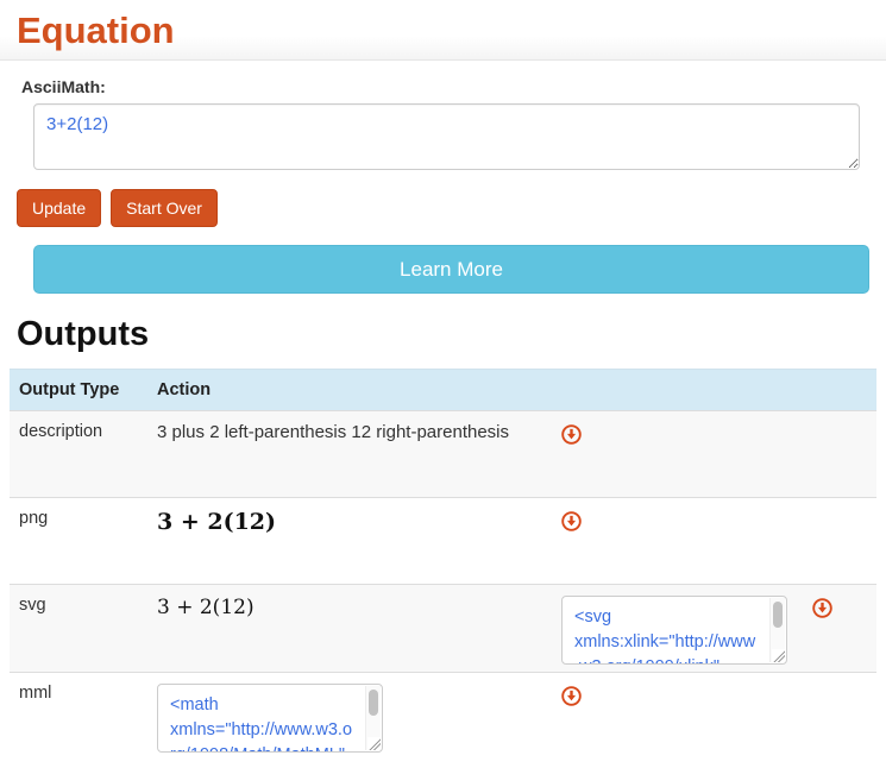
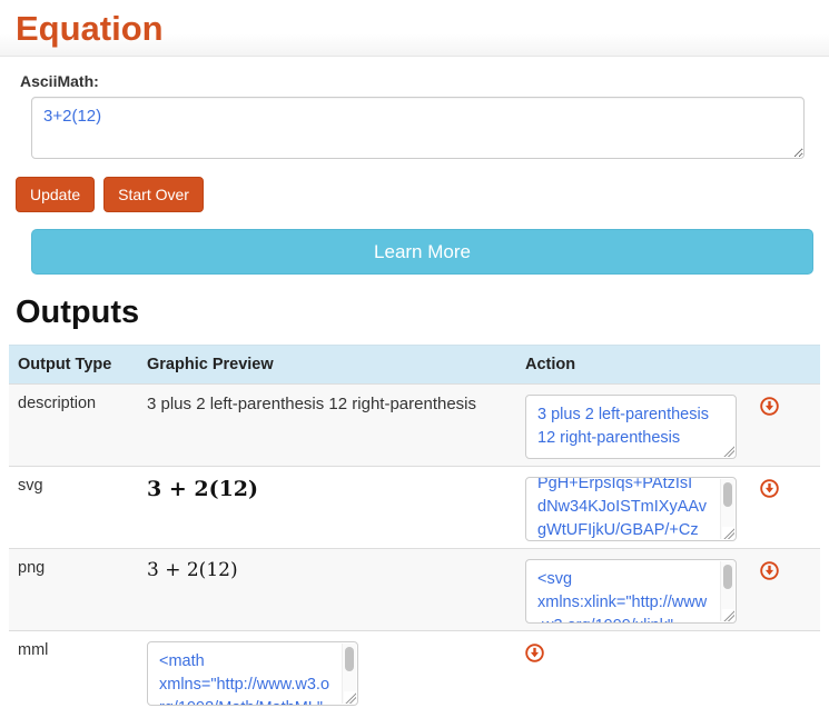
  Equation
  AsciiMath:
  3+2(12)
  Update
  Start Over
  Learn More
  Outputs
  Output Type
+ Graphic Preview
  Action
  description
  3 plus 2 left-parenthesis 12 right-parenthesis
+ 3 plus 2 left-parenthesis
+ 12 right-parenthesis
- png
+ svg
  3 + 2(12)
+ PgH+ErpsIqs+PAtzIsI
+ dNw34KJoISTmIXyAAv
+ gWtUFIjkU/GBAP/+Cz
- svg
+ png
  3 + 2(12)
  <svg
  xmlns:xlink="http://www
  mml
  <math
  xmlns="http://www.w3.o
